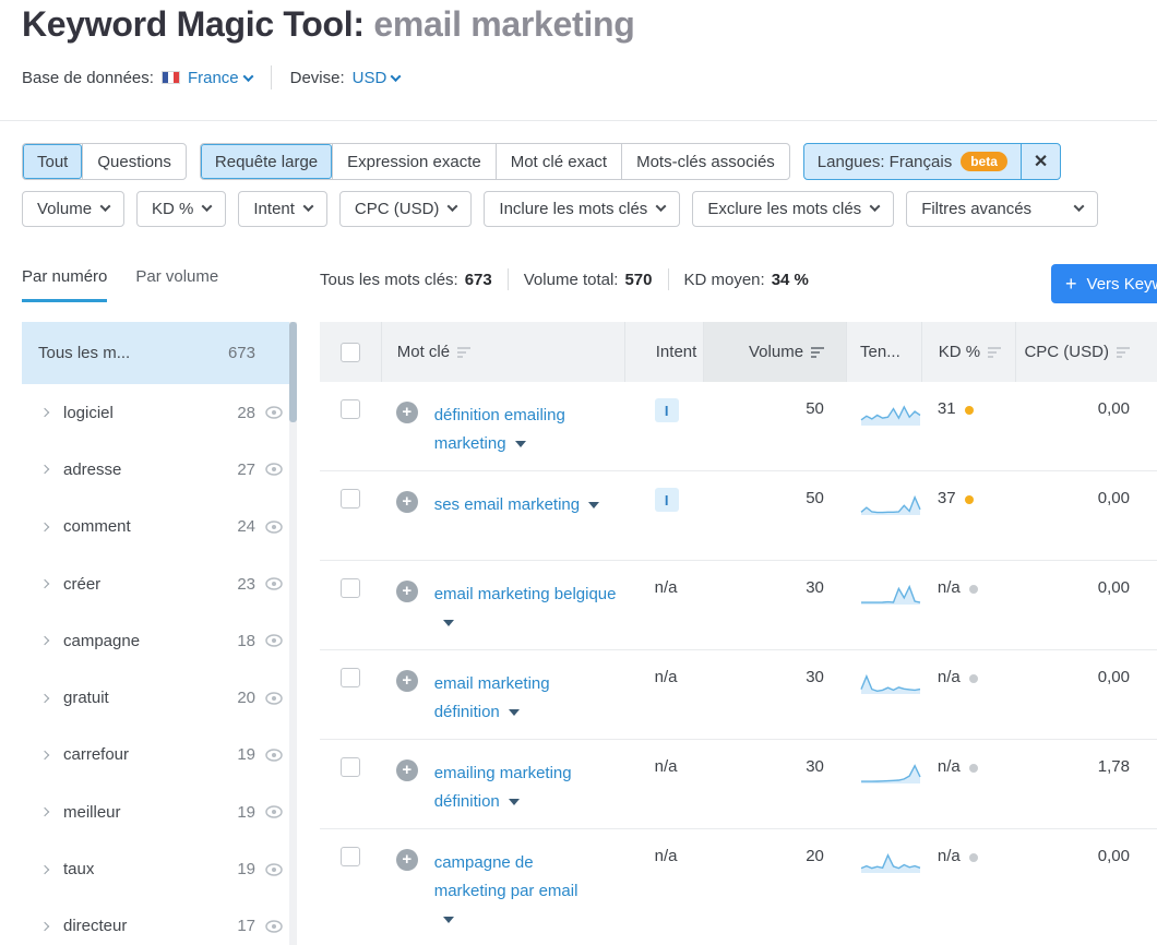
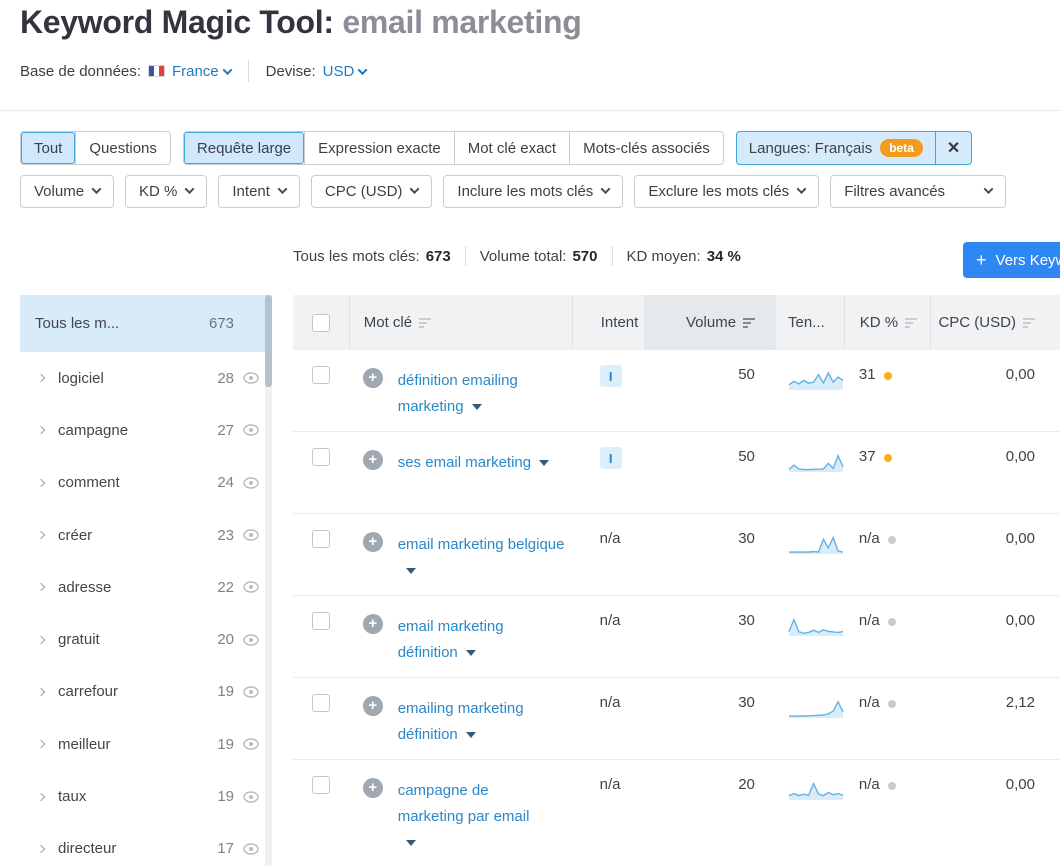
  Keyword Magic Tool: email marketing
  Base de données:
  France
  Devise:
  USD
  Tout
  Questions
  Requête large
  Expression exacte
  Mot clé exact
  Mots-clés associés
  Langues: Français
  beta
  ✕
  Volume
  KD %
  Intent
  CPC (USD)
  Inclure les mots clés
  Exclure les mots clés
  Filtres avancés
- Par numéro
- Par volume
  Tous les mots clés:
  673
  Volume total:
  570
  KD moyen:
  34 %
  +
  Vers Key
  Tous les m...
  673
  logiciel
  28
- adresse
+ campagne
  27
  comment
  24
  créer
  23
- campagne
+ adresse
- 18
+ 22
  gratuit
  20
  carrefour
  19
  meilleur
  19
  taux
  19
  directeur
  17
  Mot clé
  Intent
  Volume
  Ten...
  KD %
  CPC (USD)
  +
  définition emailing marketing
  I
  50
  31
  0,00
  +
  ses email marketing
  I
  50
  37
  0,00
  +
  email marketing belgique
  n/a
  30
  n/a
  0,00
  +
  email marketing définition
  n/a
  30
  n/a
  0,00
  +
  emailing marketing définition
  n/a
  30
  n/a
- 1,78
+ 2,12
  +
  campagne de marketing par email
  n/a
  20
  n/a
  0,00
